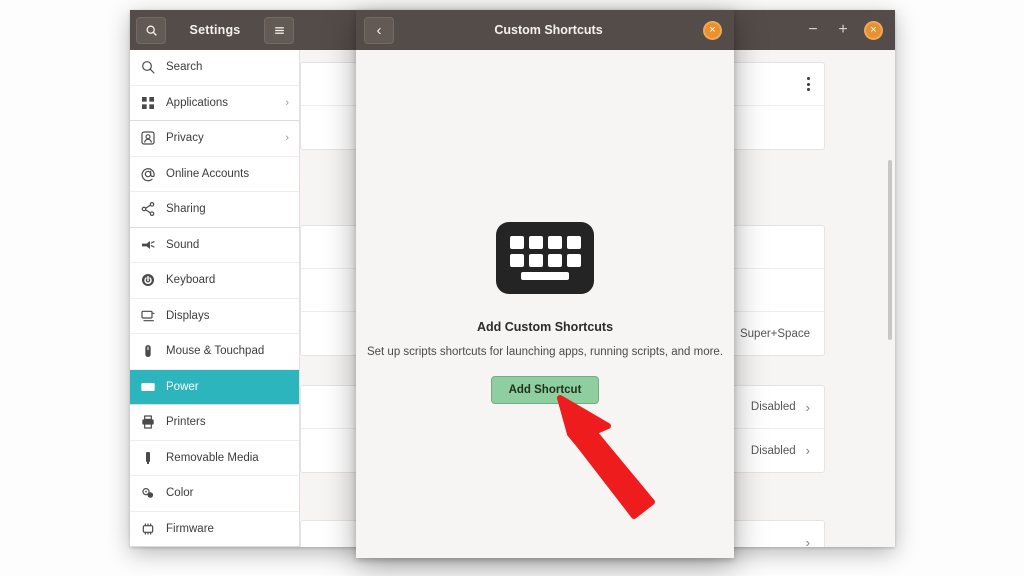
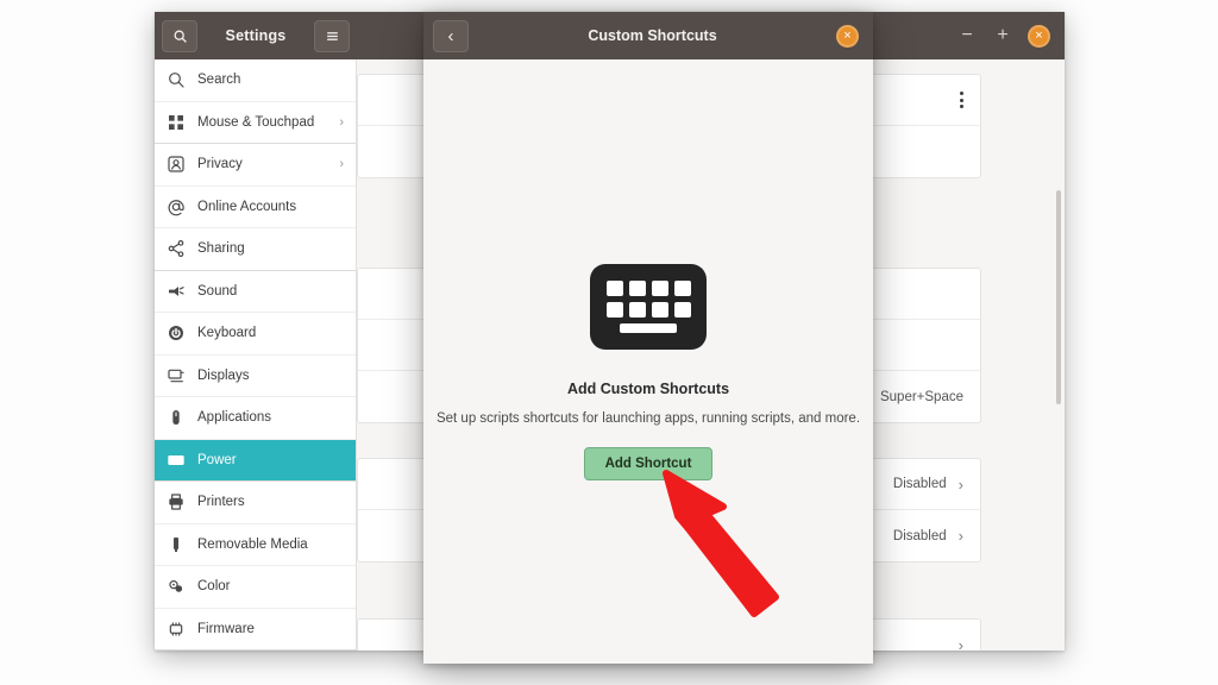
  Settings
  −
  +
  ×
  Search
- Applications
+ Mouse & Touchpad
  ›
  Privacy
  ›
  Online Accounts
  Sharing
  Sound
  Keyboard
  Displays
- Mouse & Touchpad
+ Applications
  Power
  Printers
  Removable Media
  Color
  Firmware
  Super+Space
  Disabled
  ›
  Disabled
  ›
  ›
  ‹
  Custom Shortcuts
  ×
  Add Custom Shortcuts
  Set up scripts shortcuts for launching apps, running scripts, and more.
  Add Shortcut
